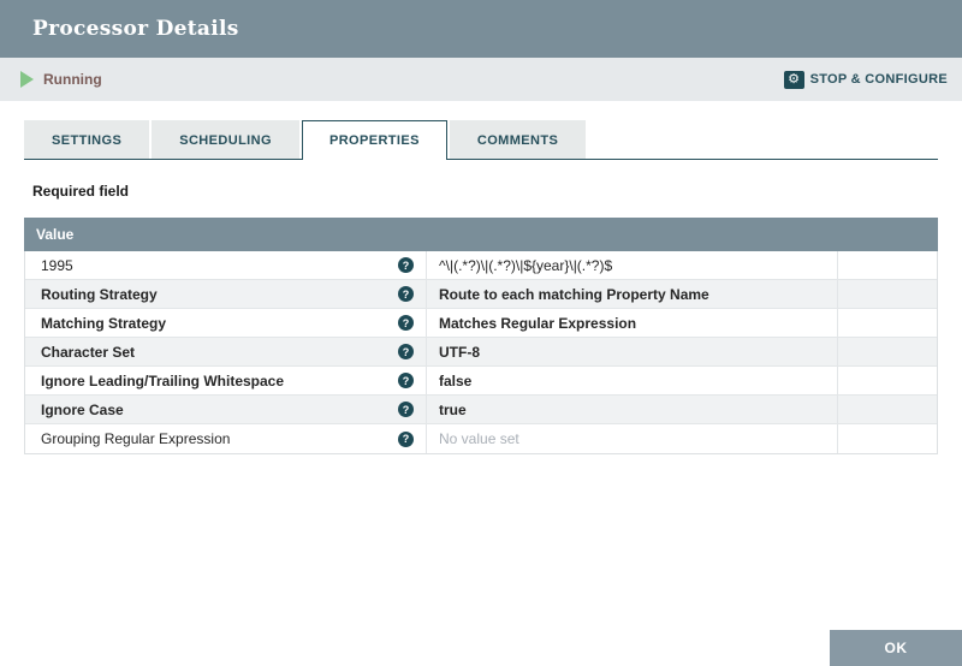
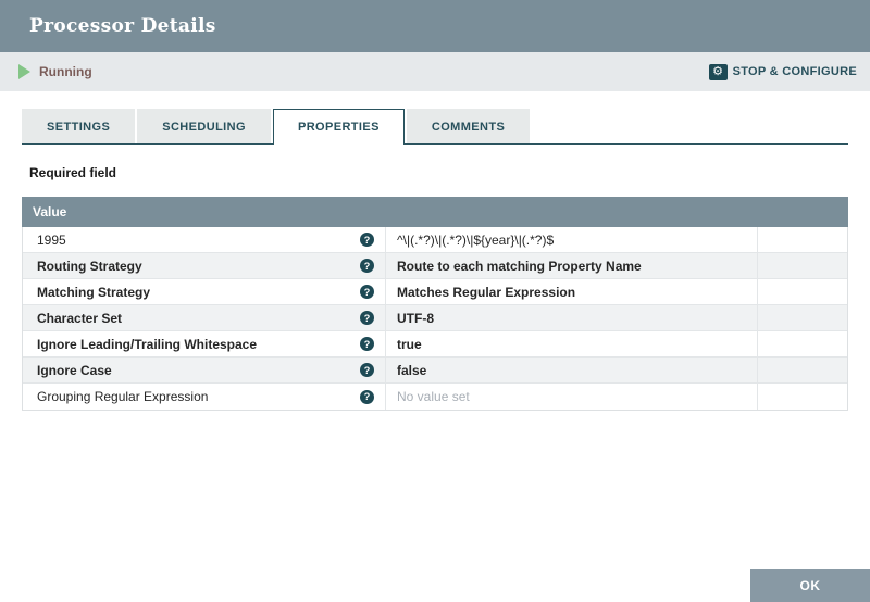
  Processor Details
  Running
  ⚙
  STOP & CONFIGURE
  SETTINGS
  SCHEDULING
  PROPERTIES
  COMMENTS
  Required field
  Value
  1995
  ?
  ^\|(.*?)\|(.*?)\|${year}\|(.*?)$
  Routing Strategy
  ?
  Route to each matching Property Name
  Matching Strategy
  ?
  Matches Regular Expression
  Character Set
  ?
  UTF-8
  Ignore Leading/Trailing Whitespace
  ?
- false
+ true
  Ignore Case
  ?
- true
+ false
  Grouping Regular Expression
  ?
  No value set
  OK
